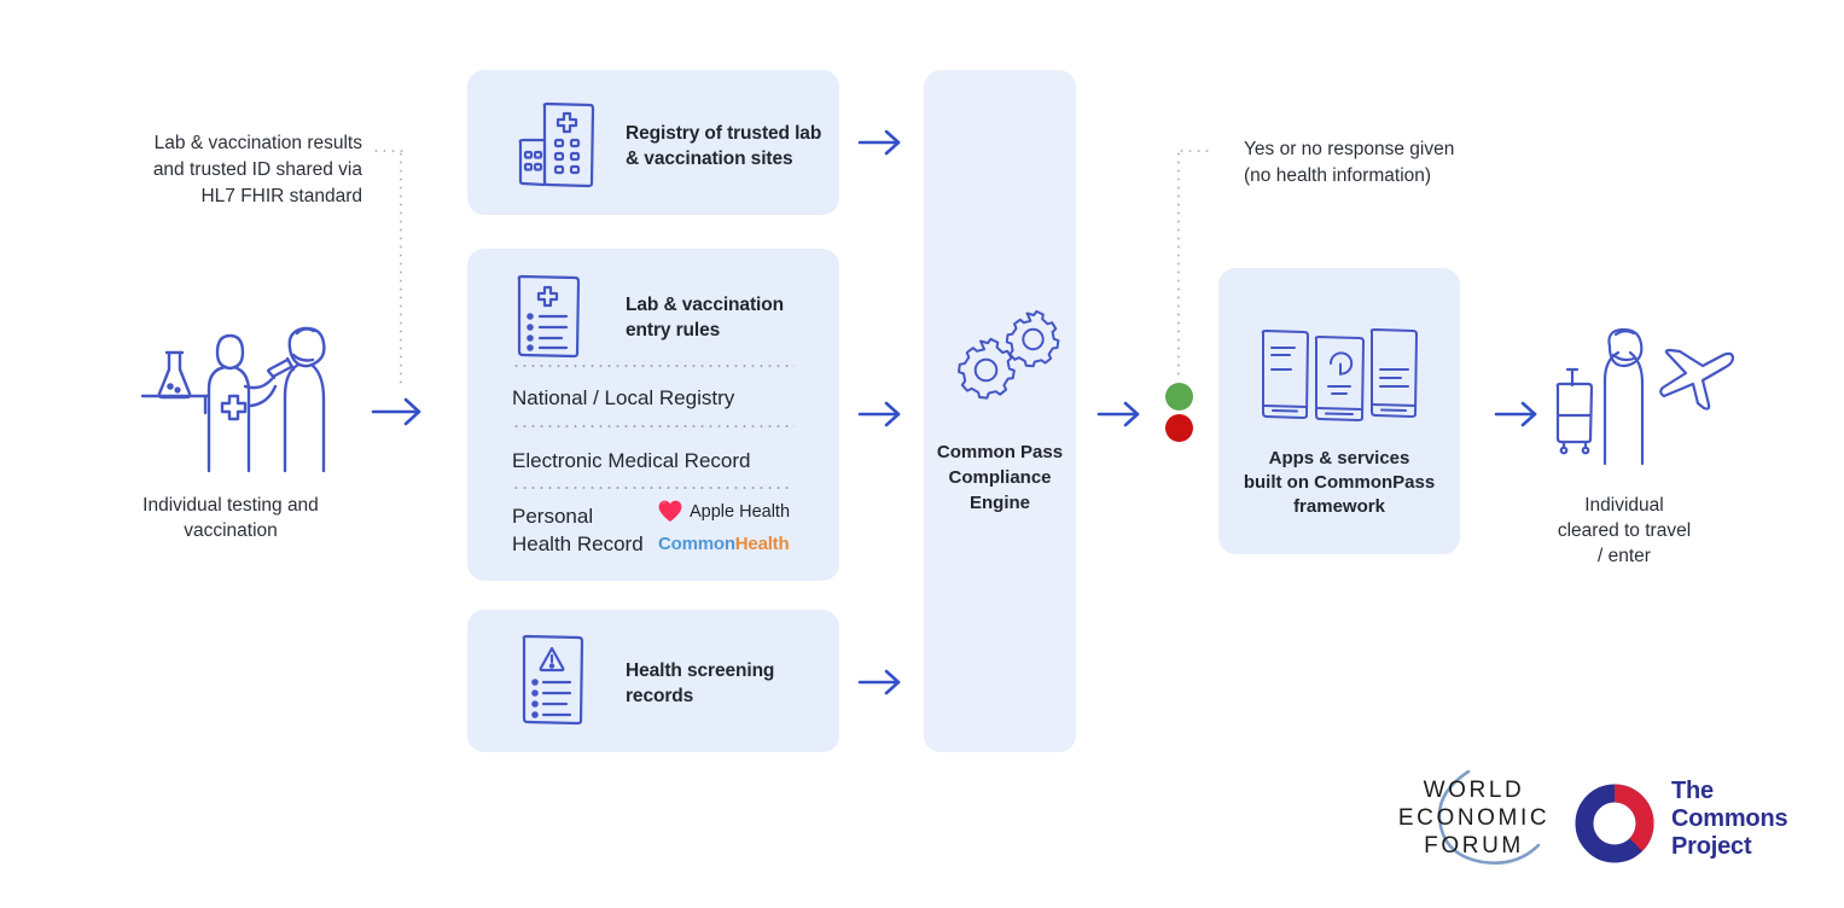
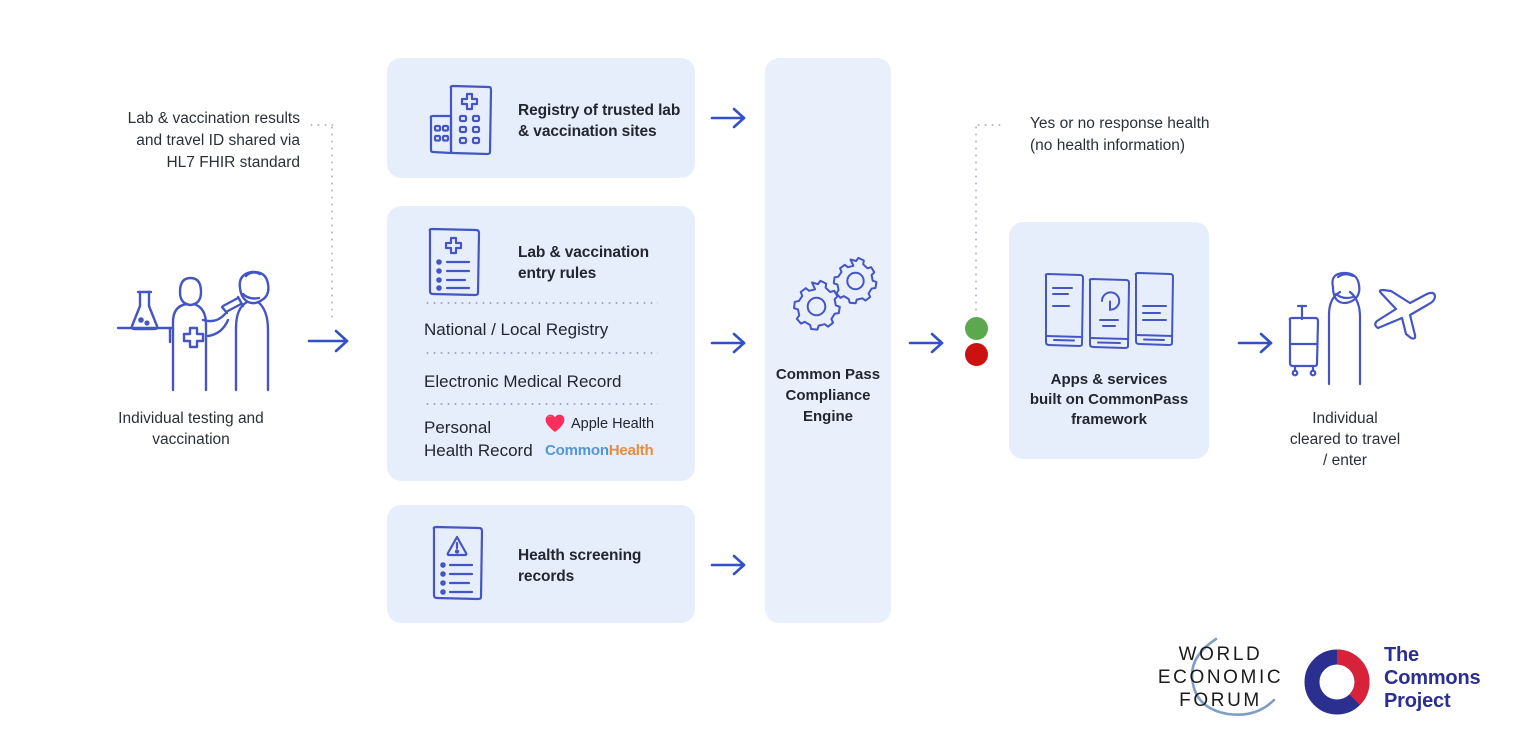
  Lab & vaccination results
- and trusted ID shared via
+ and travel ID shared via
  HL7 FHIR standard
  Individual testing and
  vaccination
  Registry of trusted lab
  & vaccination sites
  Lab & vaccination
  entry rules
  National / Local Registry
  Electronic Medical Record
  Personal
  Health Record
  Apple Health
  CommonHealth
  Health screening
  records
  Common Pass
  Compliance
  Engine
- Yes or no response given
+ Yes or no response health
  (no health information)
  Apps & services
  built on CommonPass
  framework
  Individual
  cleared to travel
  / enter
  WORLD
  ECONOMIC
  FORUM
  The
  Commons
  Project
